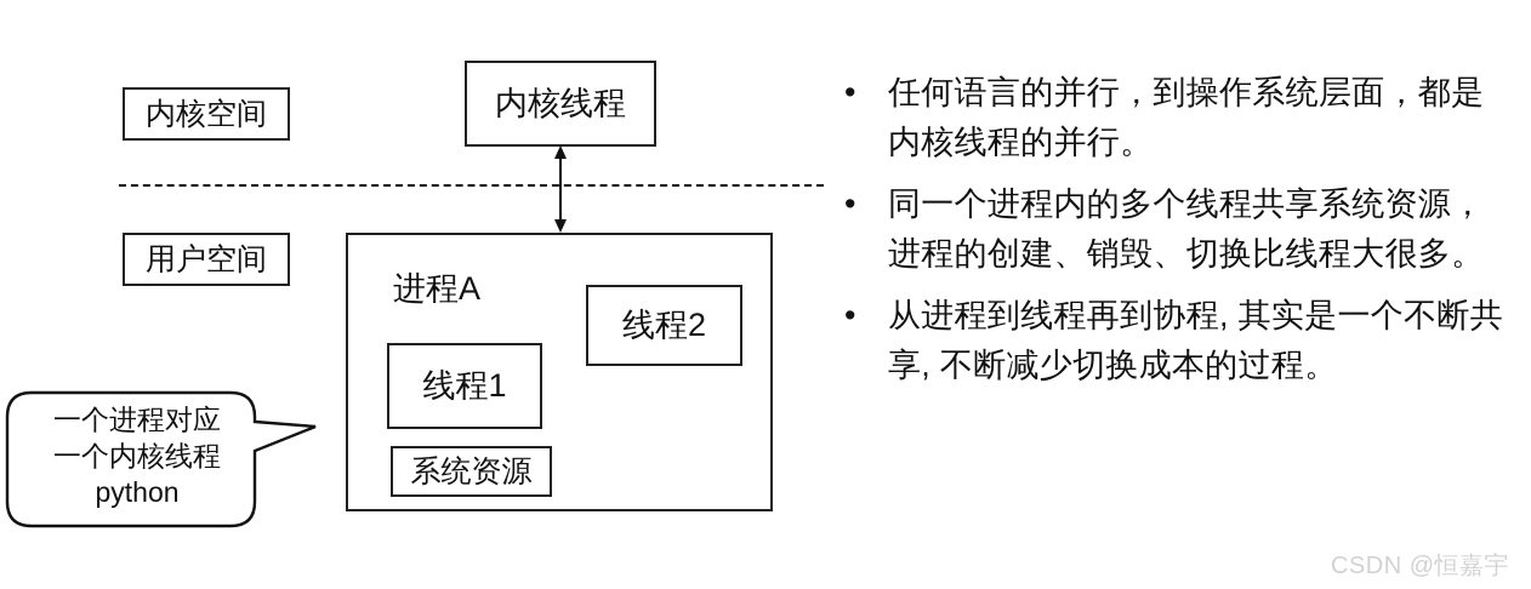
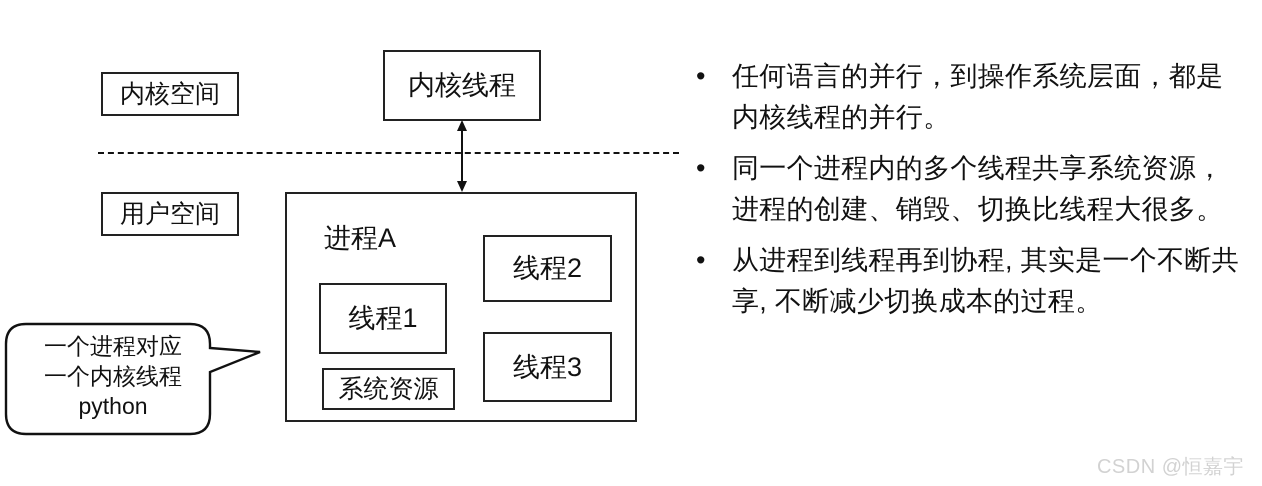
  内核空间
  用户空间
  内核线程
  线程1
  系统资源
  线程2
+ 线程3
  进程A
  一个进程对应
  一个内核线程
  python
  •
  任何语言的并行，到操作系统层面，都是内核线程的并行。
  •
  同一个进程内的多个线程共享系统资源，进程的创建、销毁、切换比线程大很多。
  •
  从进程到线程再到协程, 其实是一个不断共享, 不断减少切换成本的过程。
  CSDN @恒嘉宇
